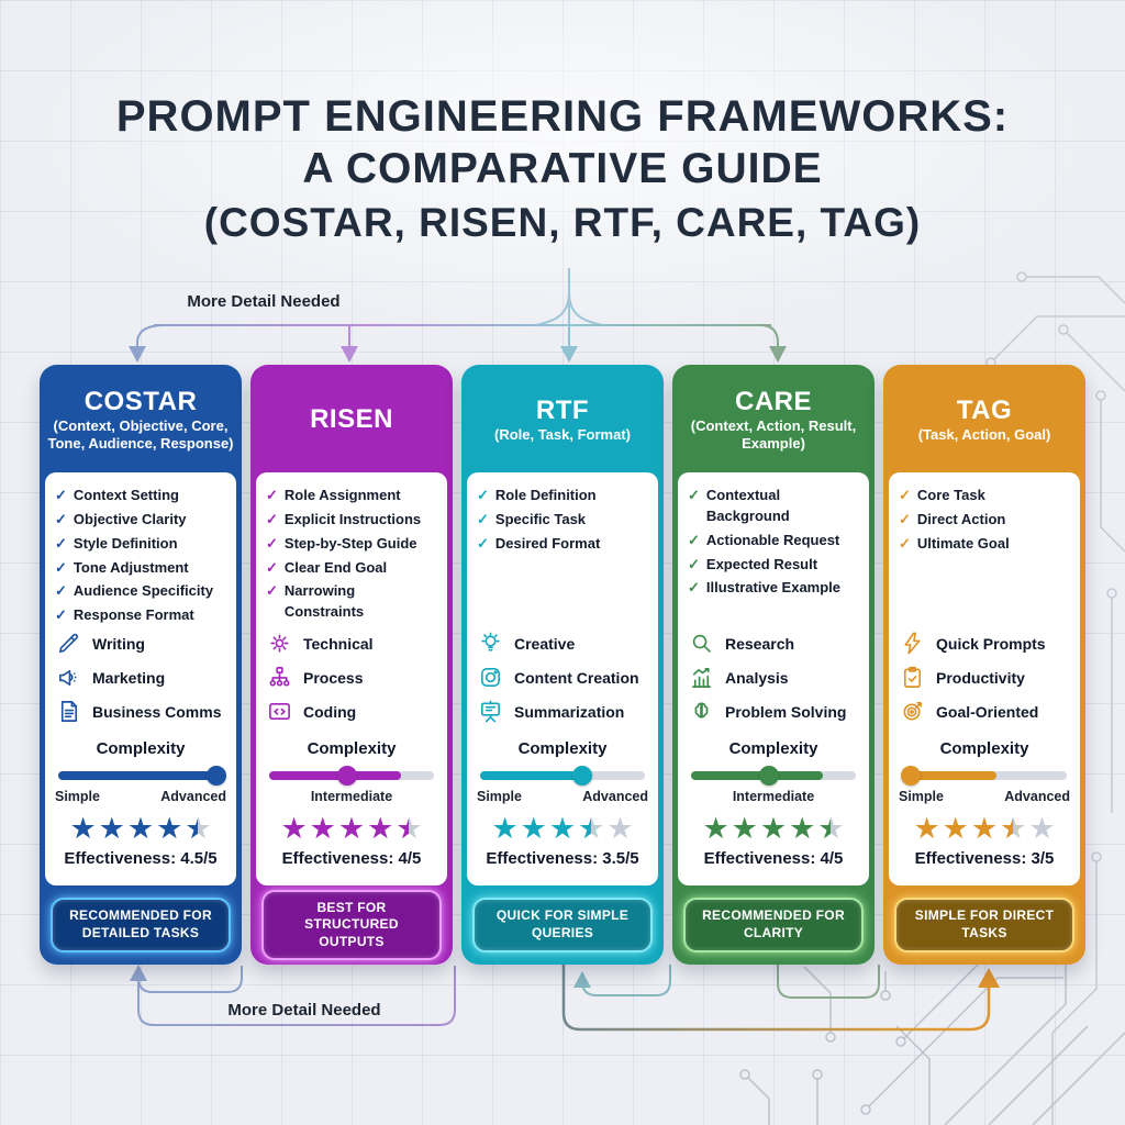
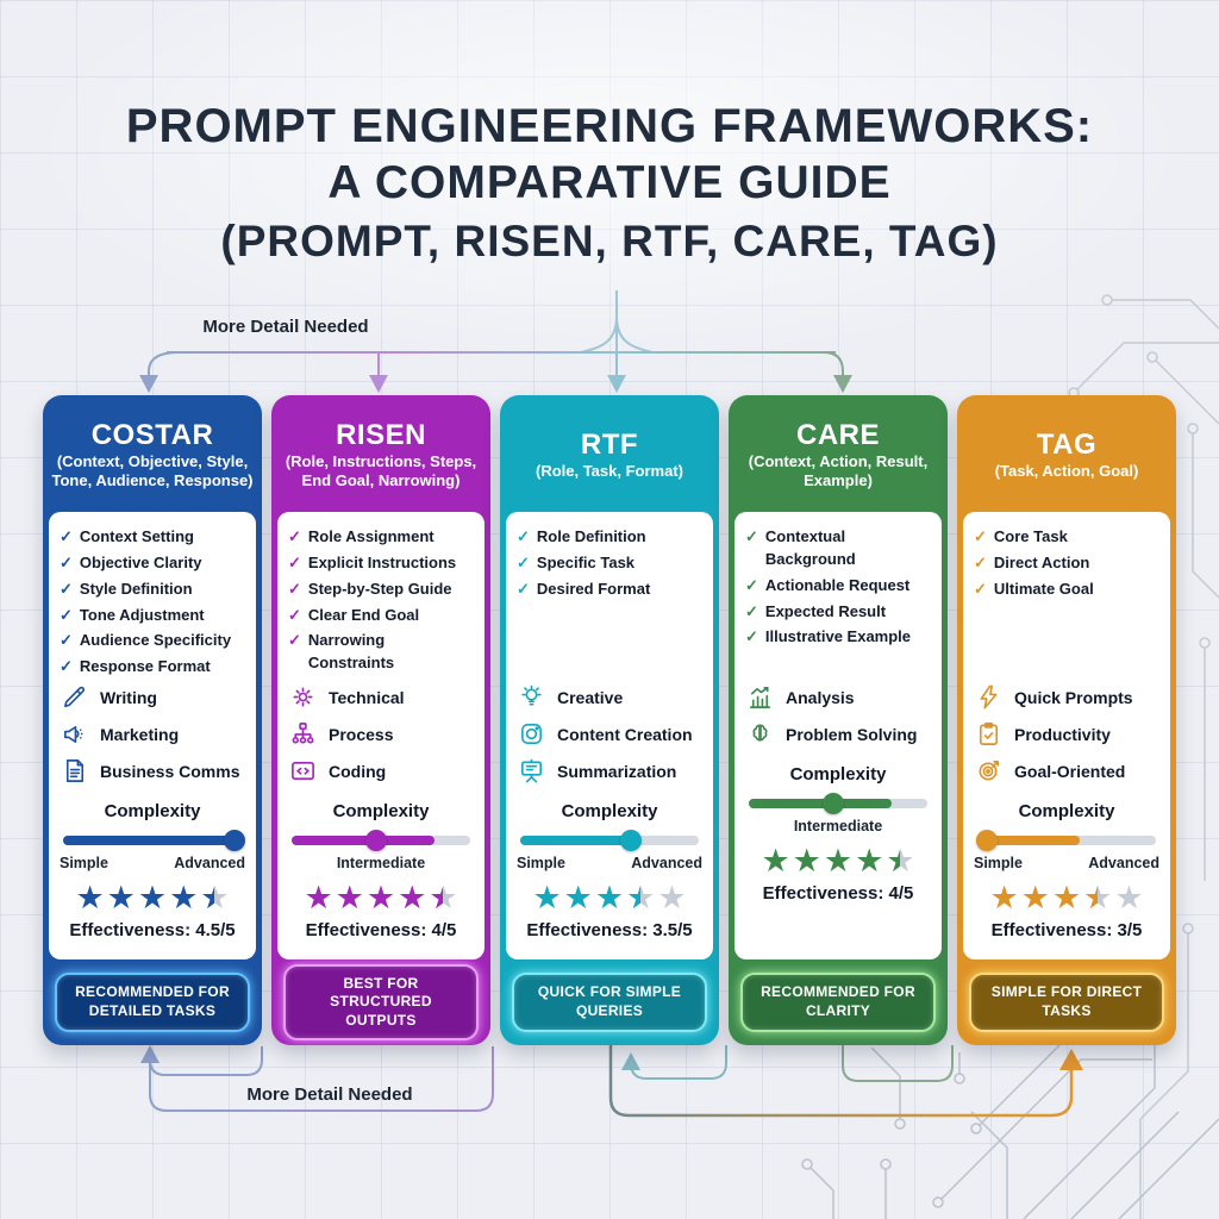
  PROMPT ENGINEERING FRAMEWORKS:
  A COMPARATIVE GUIDE
- (COSTAR, RISEN, RTF, CARE, TAG)
+ (PROMPT, RISEN, RTF, CARE, TAG)
  More Detail Needed
  More Detail Needed
  COSTAR
- (Context, Objective, Core, Tone, Audience, Response)
+ (Context, Objective, Style, Tone, Audience, Response)
  ✓
  Context Setting
  ✓
  Objective Clarity
  ✓
  Style Definition
  ✓
  Tone Adjustment
  ✓
  Audience Specificity
  ✓
  Response Format
  Writing
  Marketing
  Business Comms
  Complexity
  Simple
  Advanced
  ★★★★★
  Effectiveness: 4.5/5
  RECOMMENDED FOR DETAILED TASKS
  RISEN
+ (Role, Instructions, Steps, End Goal, Narrowing)
  ✓
  Role Assignment
  ✓
  Explicit Instructions
  ✓
  Step-by-Step Guide
  ✓
  Clear End Goal
  ✓
  Narrowing Constraints
  Technical
  Process
  Coding
  Complexity
  Intermediate
  ★★★★★
  Effectiveness: 4/5
  BEST FOR STRUCTURED OUTPUTS
  RTF
  (Role, Task, Format)
  ✓
  Role Definition
  ✓
  Specific Task
  ✓
  Desired Format
  Creative
  Content Creation
  Summarization
  Complexity
  Simple
  Advanced
  ★★★★
  ★
  Effectiveness: 3.5/5
  QUICK FOR SIMPLE QUERIES
  CARE
  (Context, Action, Result, Example)
  ✓
  Contextual Background
  ✓
  Actionable Request
  ✓
  Expected Result
  ✓
  Illustrative Example
- Research
  Analysis
  Problem Solving
  Complexity
  Intermediate
  ★★★★★
  Effectiveness: 4/5
  RECOMMENDED FOR CLARITY
  TAG
  (Task, Action, Goal)
  ✓
  Core Task
  ✓
  Direct Action
  ✓
  Ultimate Goal
  Quick Prompts
  Productivity
  Goal-Oriented
  Complexity
  Simple
  Advanced
  ★★★★
  ★
  Effectiveness: 3/5
  SIMPLE FOR DIRECT TASKS
